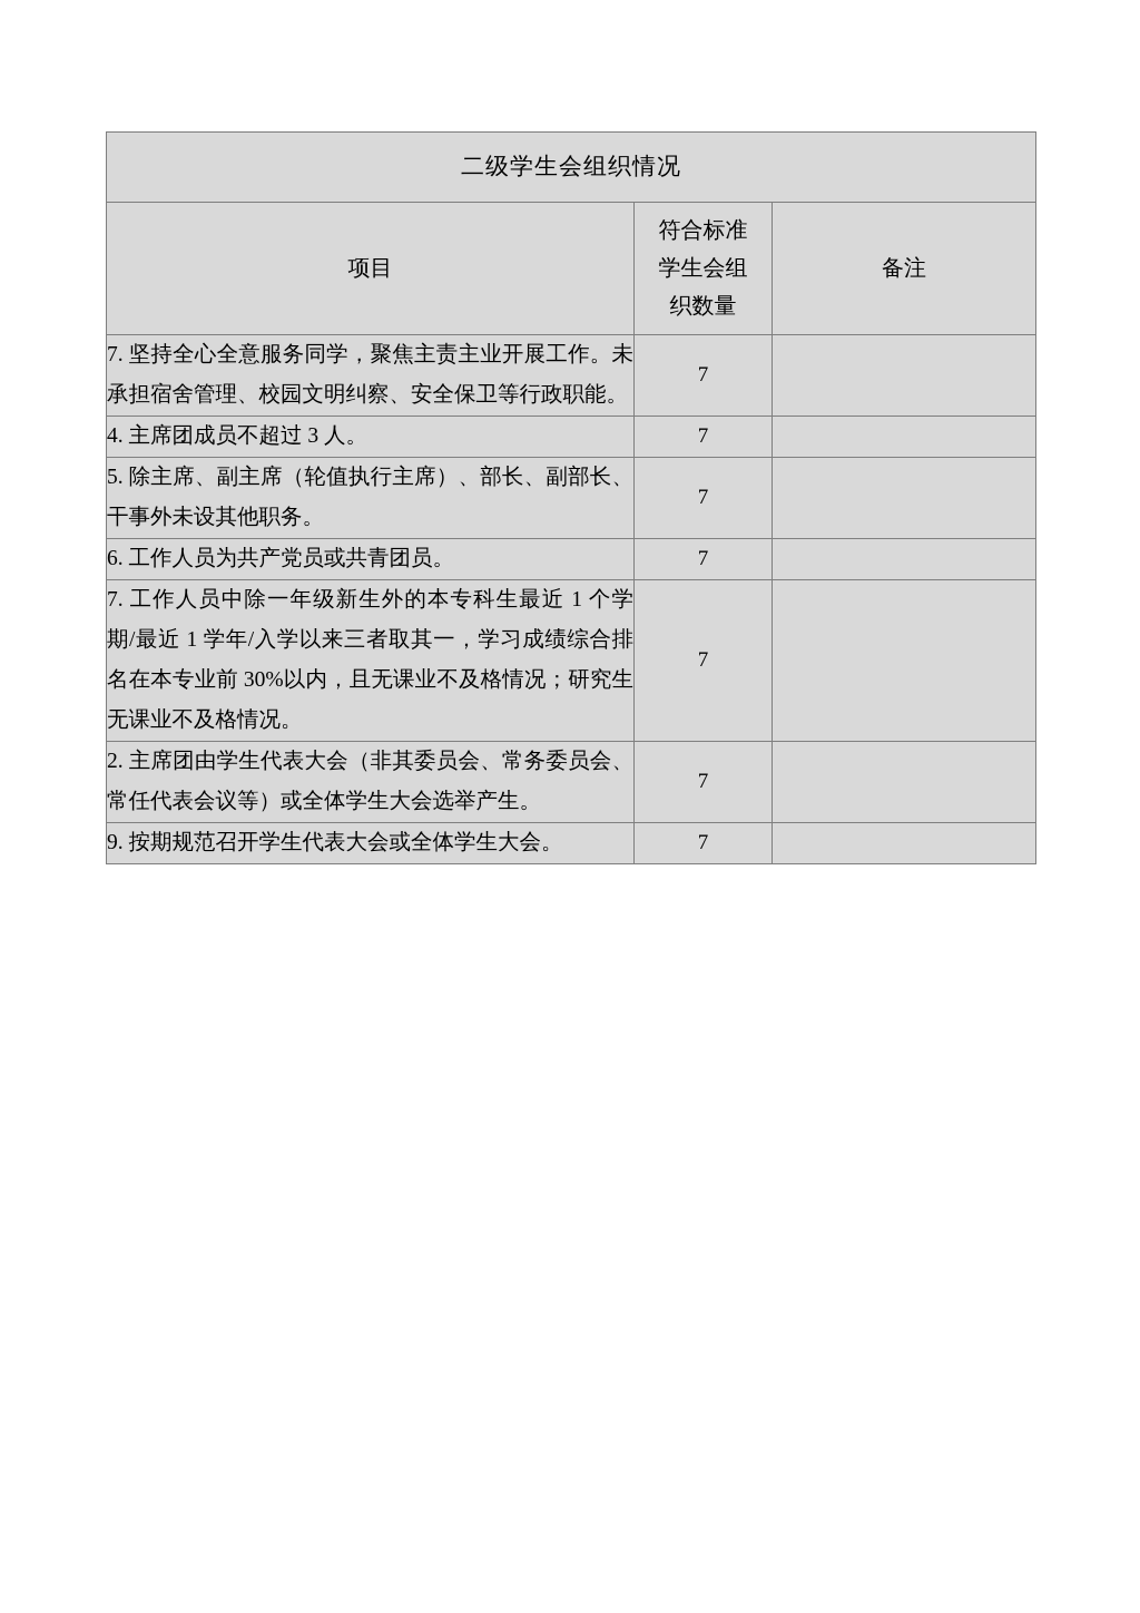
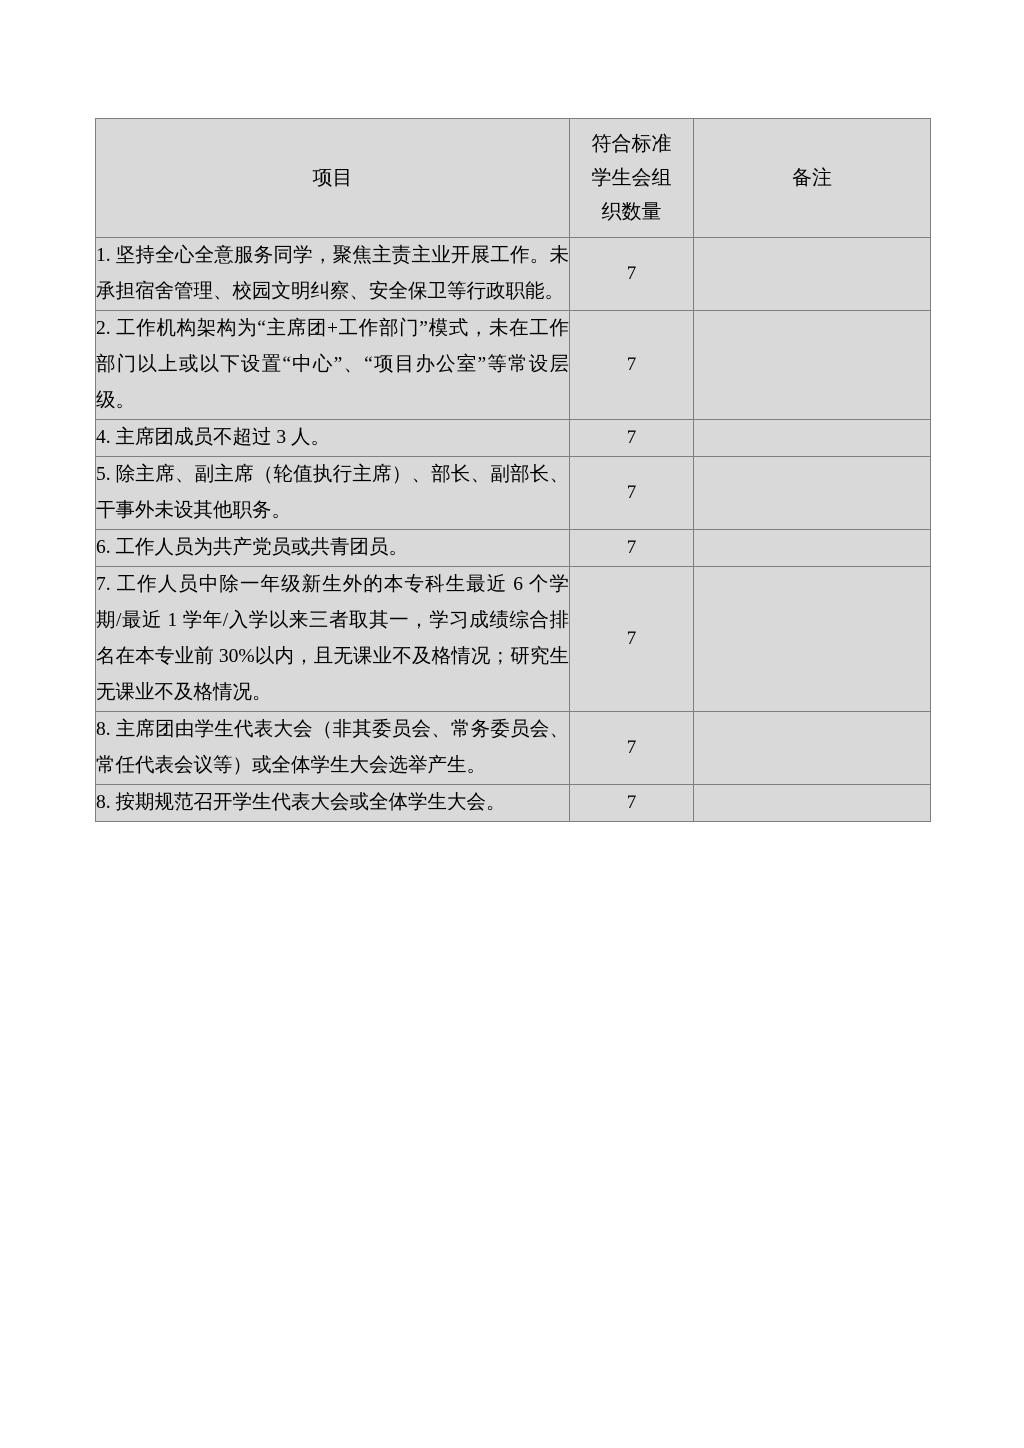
- 二级学生会组织情况
  项目	符合标准 学生会组 织数量	备注
- 7. 坚持全心全意服务同学，聚焦主责主业开展工作。未承担宿舍管理、校园文明纠察、安全保卫等行政职能。	7
+ 1. 坚持全心全意服务同学，聚焦主责主业开展工作。未承担宿舍管理、校园文明纠察、安全保卫等行政职能。	7
+ 2. 工作机构架构为“主席团+工作部门”模式，未在工作部门以上或以下设置“中心”、“项目办公室”等常设层级。	7
  4. 主席团成员不超过 3 人。	7
  5. 除主席、副主席（轮值执行主席）、部长、副部长、干事外未设其他职务。	7
  6. 工作人员为共产党员或共青团员。	7
- 7. 工作人员中除一年级新生外的本专科生最近 1 个学期/最近 1 学年/入学以来三者取其一，学习成绩综合排名在本专业前 30%以内，且无课业不及格情况；研究生无课业不及格情况。	7
+ 7. 工作人员中除一年级新生外的本专科生最近 6 个学期/最近 1 学年/入学以来三者取其一，学习成绩综合排名在本专业前 30%以内，且无课业不及格情况；研究生无课业不及格情况。	7
- 2. 主席团由学生代表大会（非其委员会、常务委员会、常任代表会议等）或全体学生大会选举产生。	7
+ 8. 主席团由学生代表大会（非其委员会、常务委员会、常任代表会议等）或全体学生大会选举产生。	7
- 9. 按期规范召开学生代表大会或全体学生大会。	7
+ 8. 按期规范召开学生代表大会或全体学生大会。	7
